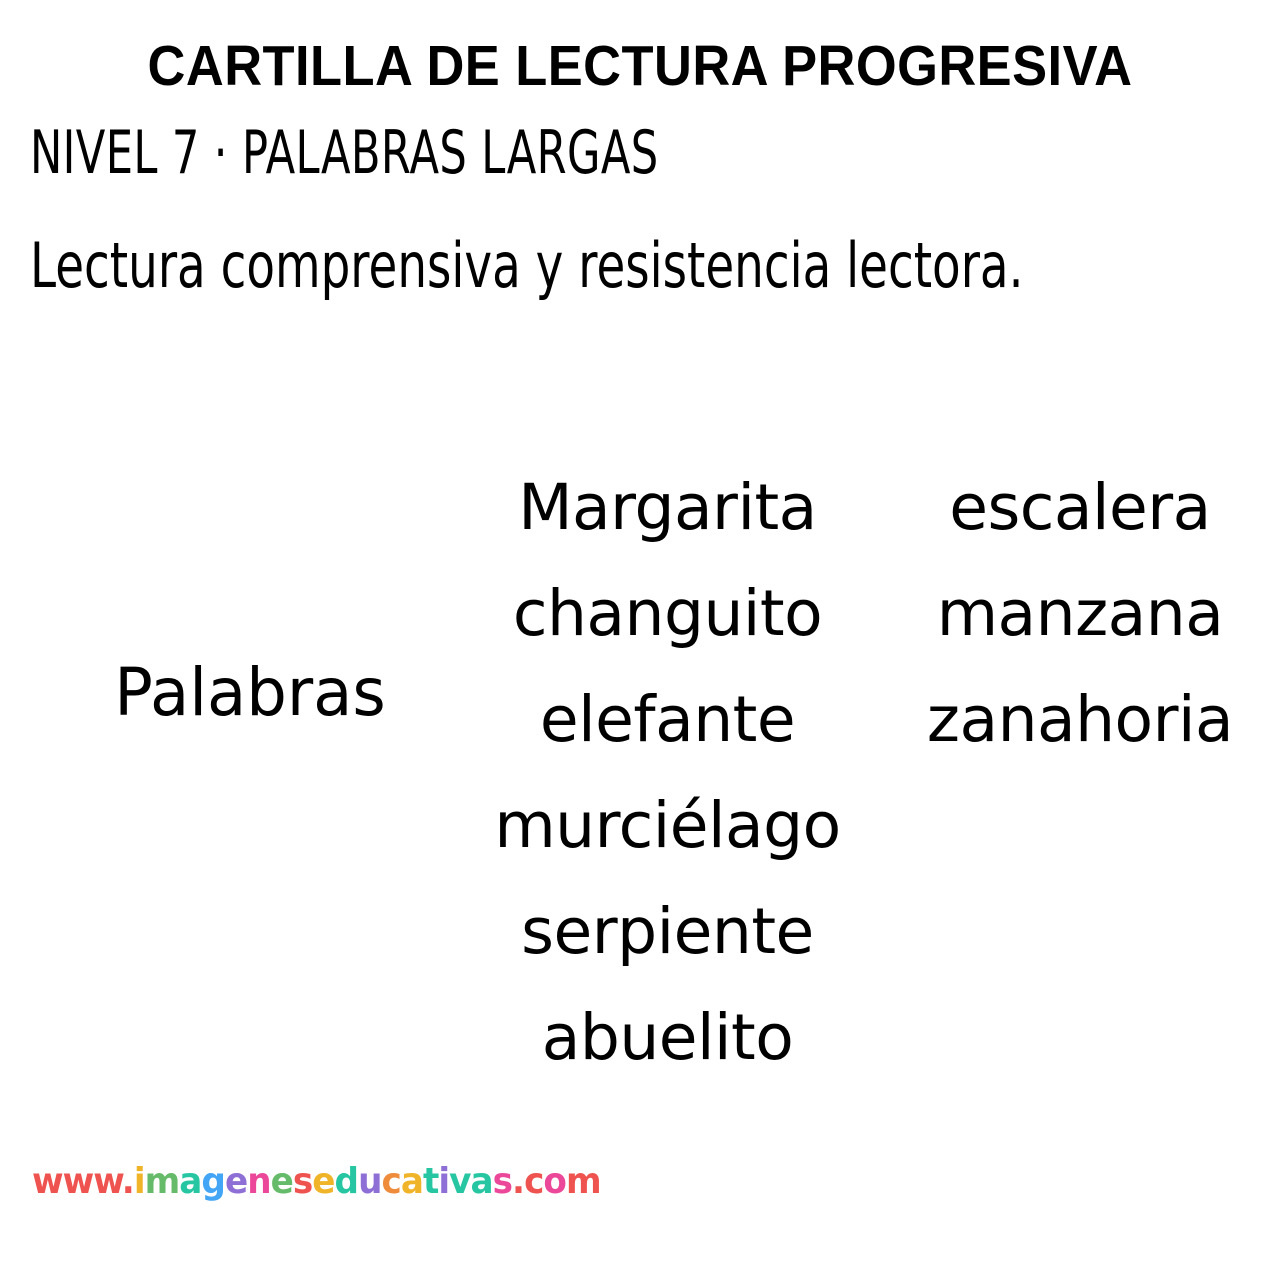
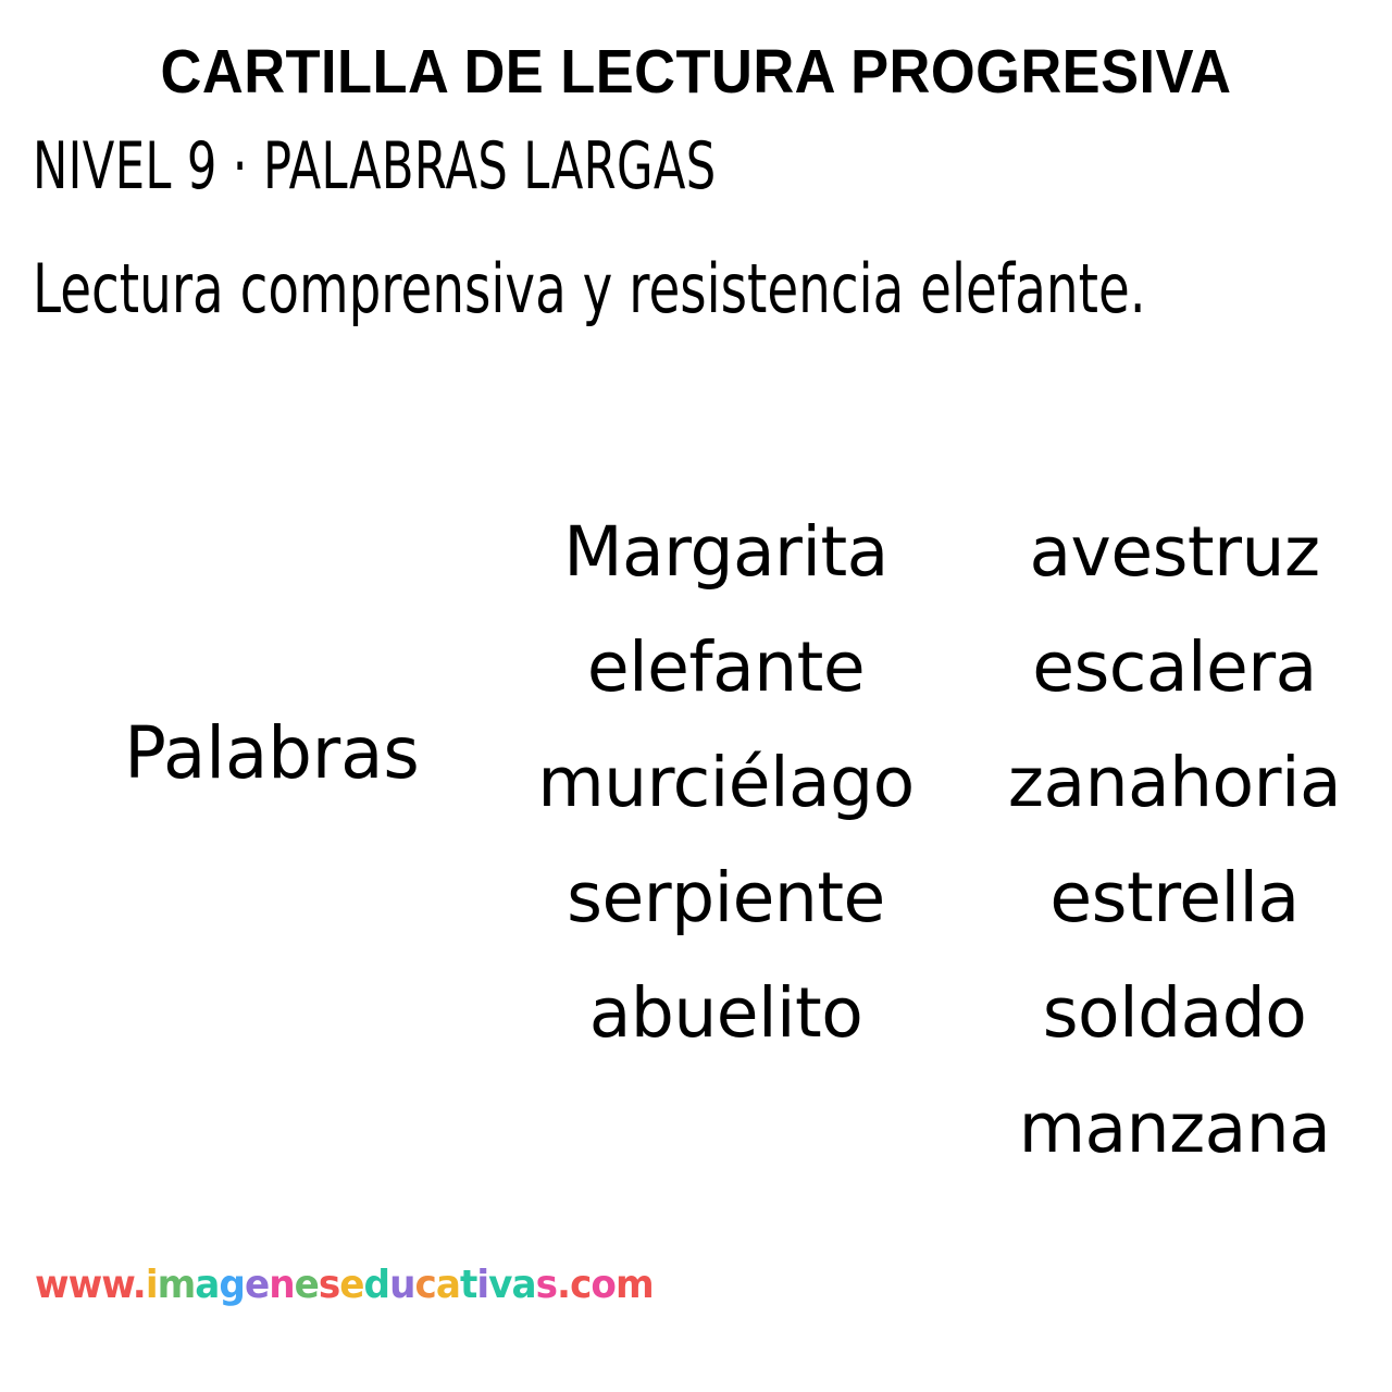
  CARTILLA DE LECTURA PROGRESIVA
- NIVEL 7 · PALABRAS LARGAS
+ NIVEL 9 · PALABRAS LARGAS
- Lectura comprensiva y resistencia lectora.
+ Lectura comprensiva y resistencia elefante.
  Margarita
- changuito
  elefante
  murciélago
  serpiente
  abuelito
+ avestruz
  escalera
- manzana
+ zanahoria
+ estrella
+ soldado
- zanahoria
+ manzana
  Palabras
  www.imageneseducativas.com
